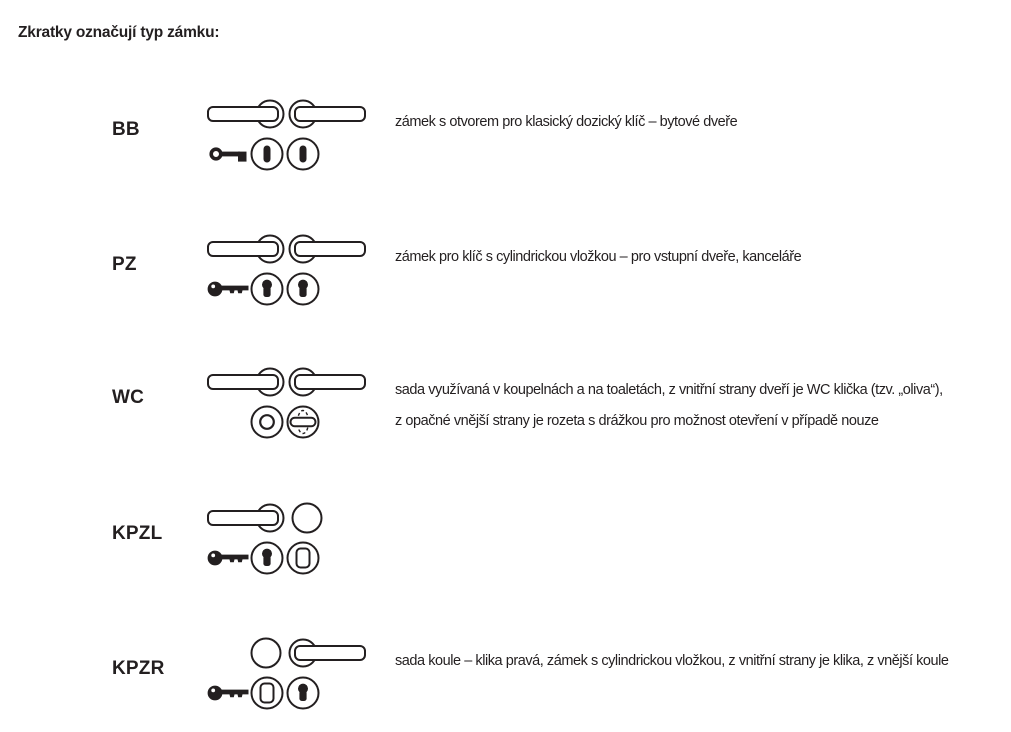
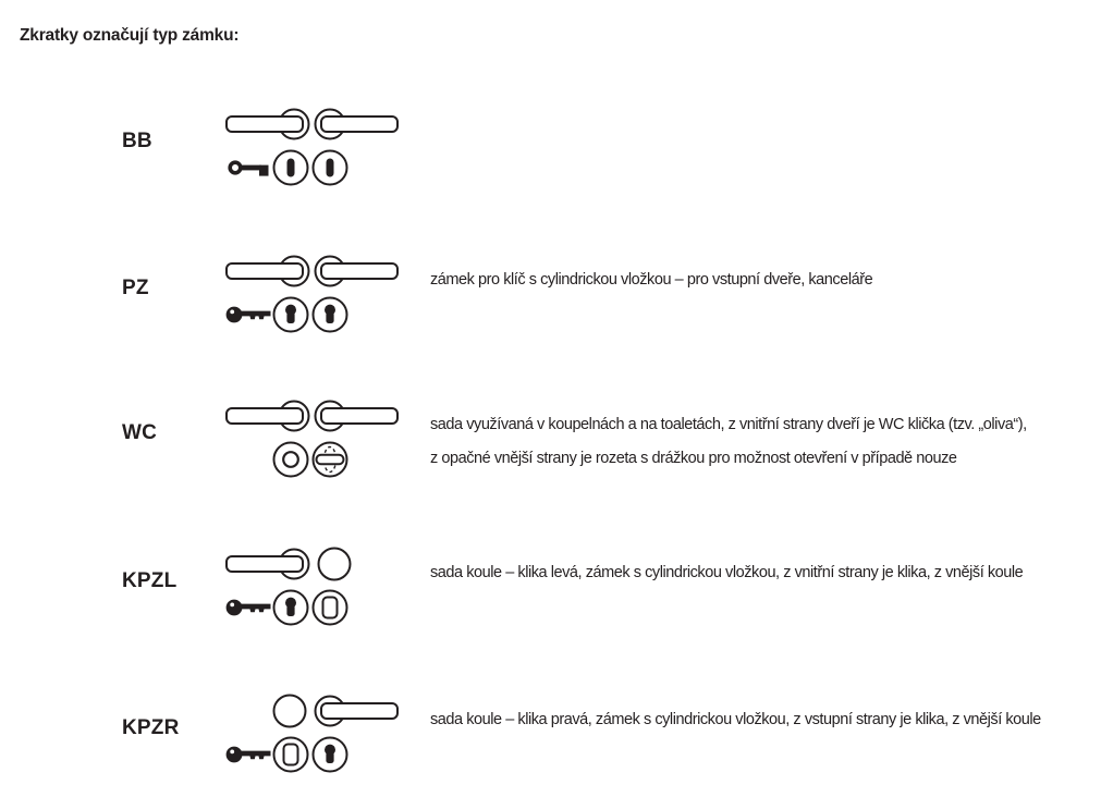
  Zkratky označují typ zámku:
  BB
- zámek s otvorem pro klasický dozický klíč – bytové dveře
  PZ
  zámek pro klíč s cylindrickou vložkou – pro vstupní dveře, kanceláře
  WC
  sada využívaná v koupelnách a na toaletách, z vnitřní strany dveří je WC klička (tzv. „oliva“),
  z opačné vnější strany je rozeta s drážkou pro možnost otevření v případě nouze
  KPZL
+ sada koule – klika levá, zámek s cylindrickou vložkou, z vnitřní strany je klika, z vnější koule
  KPZR
- sada koule – klika pravá, zámek s cylindrickou vložkou, z vnitřní strany je klika, z vnější koule
+ sada koule – klika pravá, zámek s cylindrickou vložkou, z vstupní strany je klika, z vnější koule
